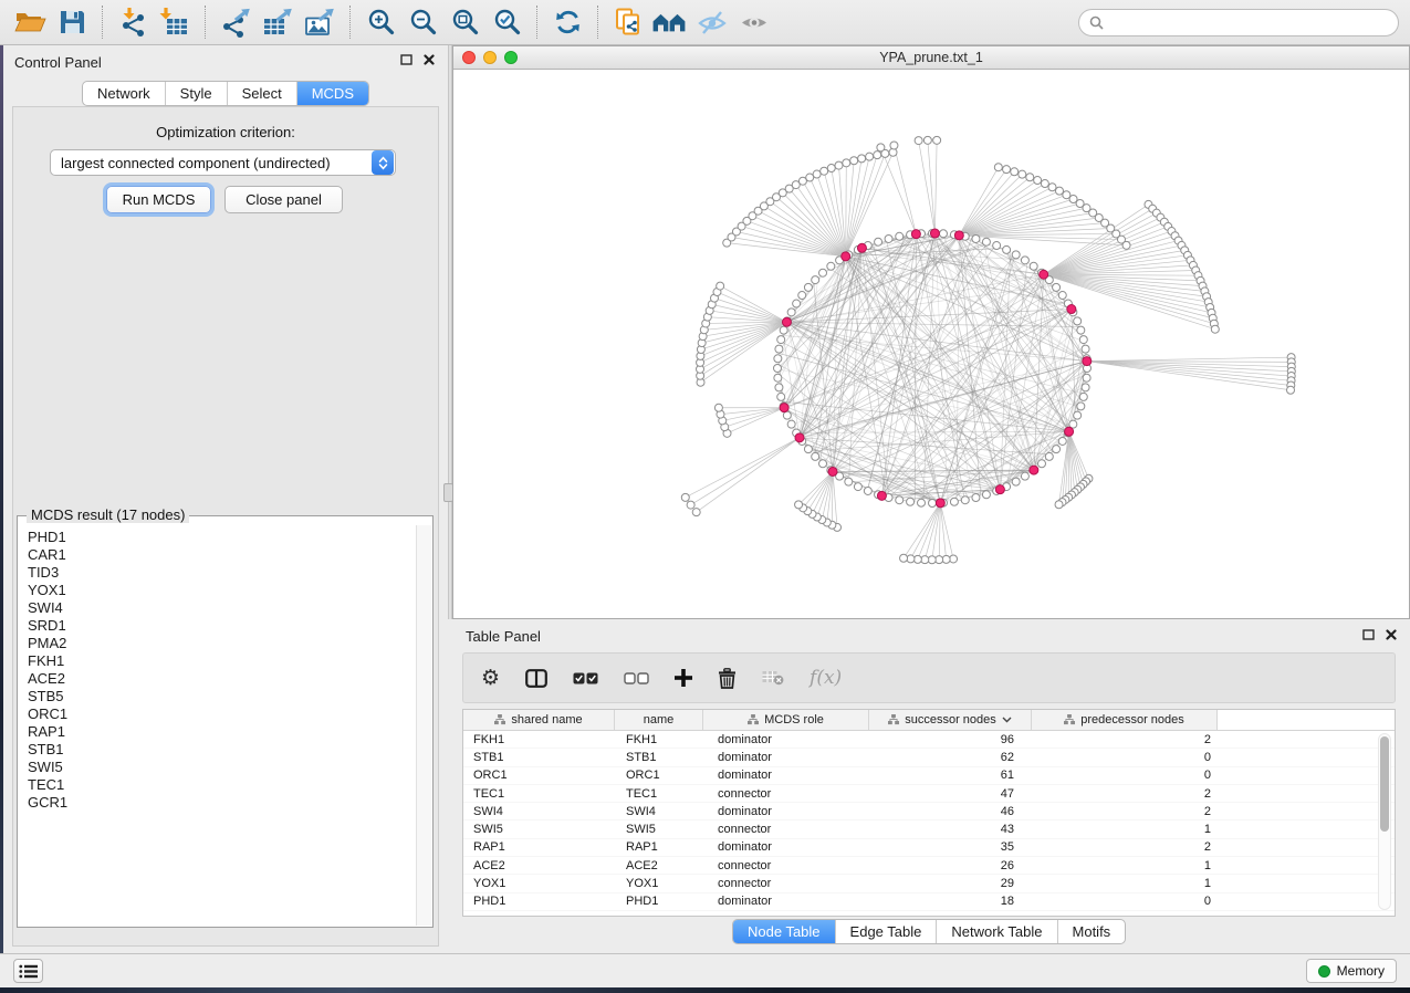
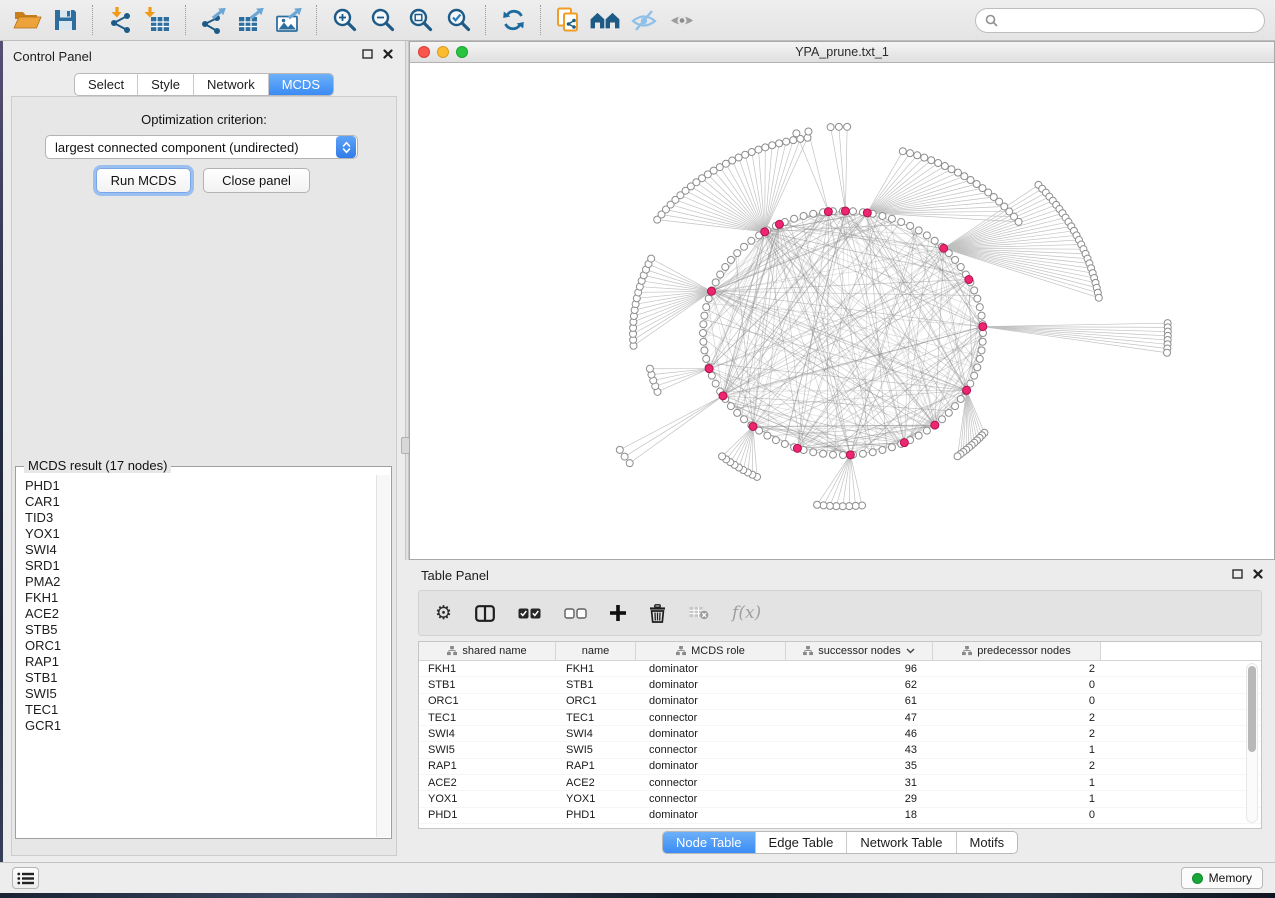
  Control Panel
- Network
+ Select
  Style
- Select
+ Network
  MCDS
  Optimization criterion:
  largest connected component (undirected)
  Run MCDS
  Close panel
  MCDS result (17 nodes)
  PHD1
  CAR1
  TID3
  YOX1
  SWI4
  SRD1
  PMA2
  FKH1
  ACE2
  STB5
  ORC1
  RAP1
  STB1
  SWI5
  TEC1
  GCR1
  YPA_prune.txt_1
  Table Panel
  ⚙
  f(x)
  shared name
  name
  MCDS role
  successor nodes
  predecessor nodes
  FKH1
  FKH1
  dominator
  96
  2
  STB1
  STB1
  dominator
  62
  0
  ORC1
  ORC1
  dominator
  61
  0
  TEC1
  TEC1
  connector
  47
  2
  SWI4
  SWI4
  dominator
  46
  2
  SWI5
  SWI5
  connector
  43
  1
  RAP1
  RAP1
  dominator
  35
  2
  ACE2
  ACE2
  connector
- 26
+ 31
  1
  YOX1
  YOX1
  connector
  29
  1
  PHD1
  PHD1
  dominator
  18
  0
  Node Table
  Edge Table
  Network Table
  Motifs
  Memory
